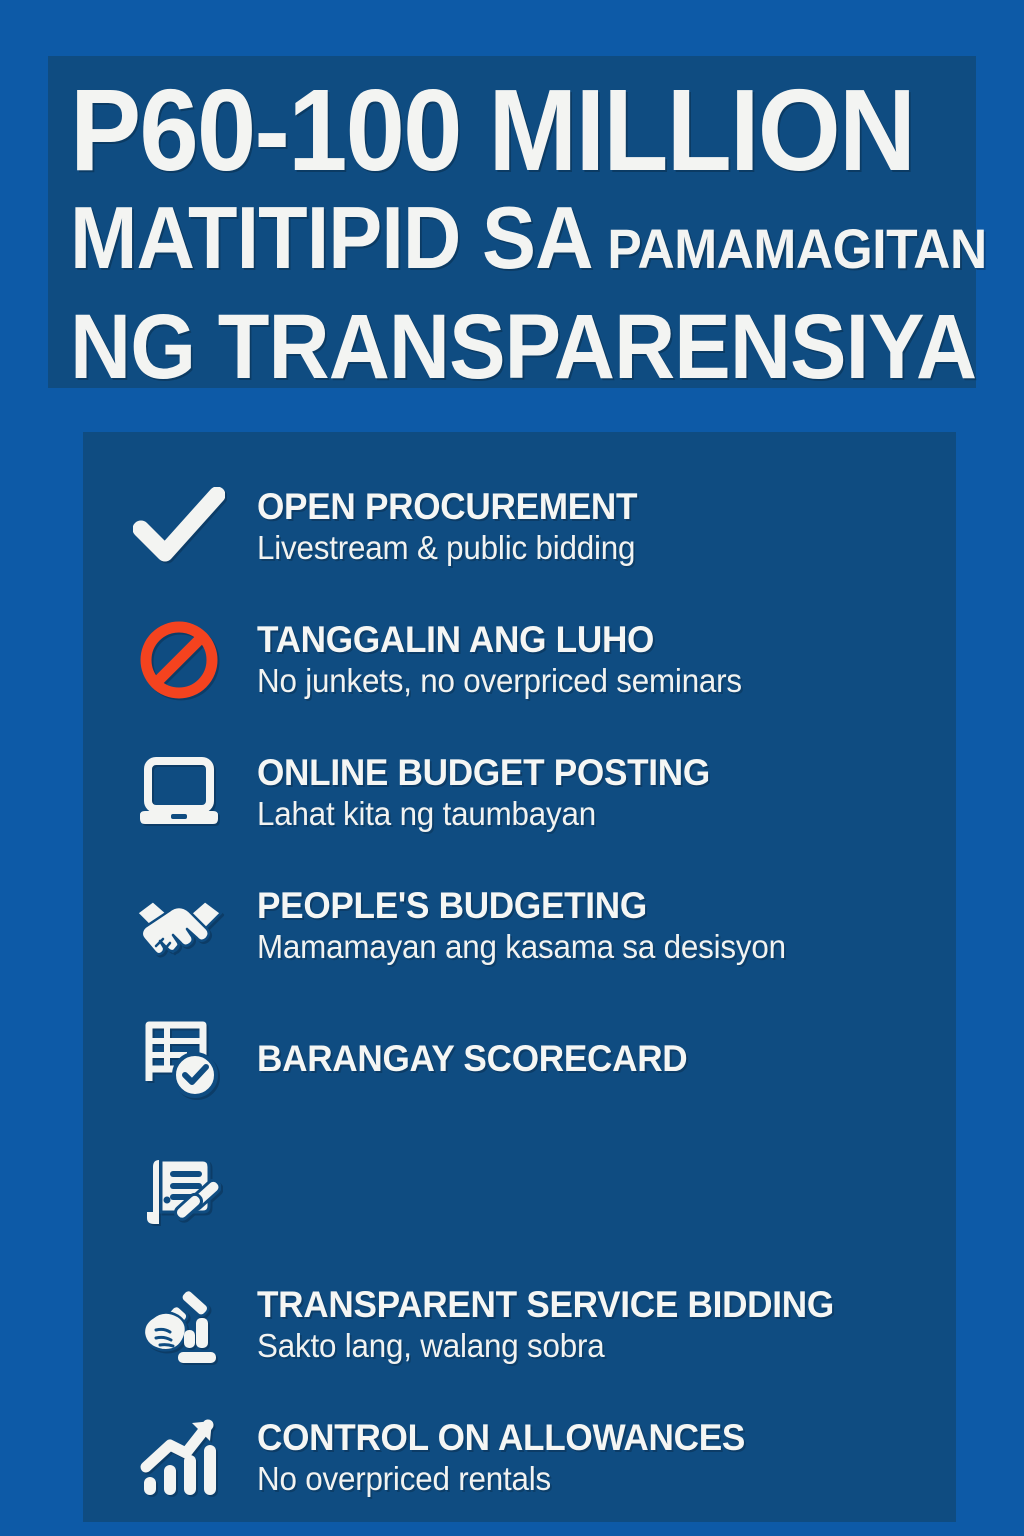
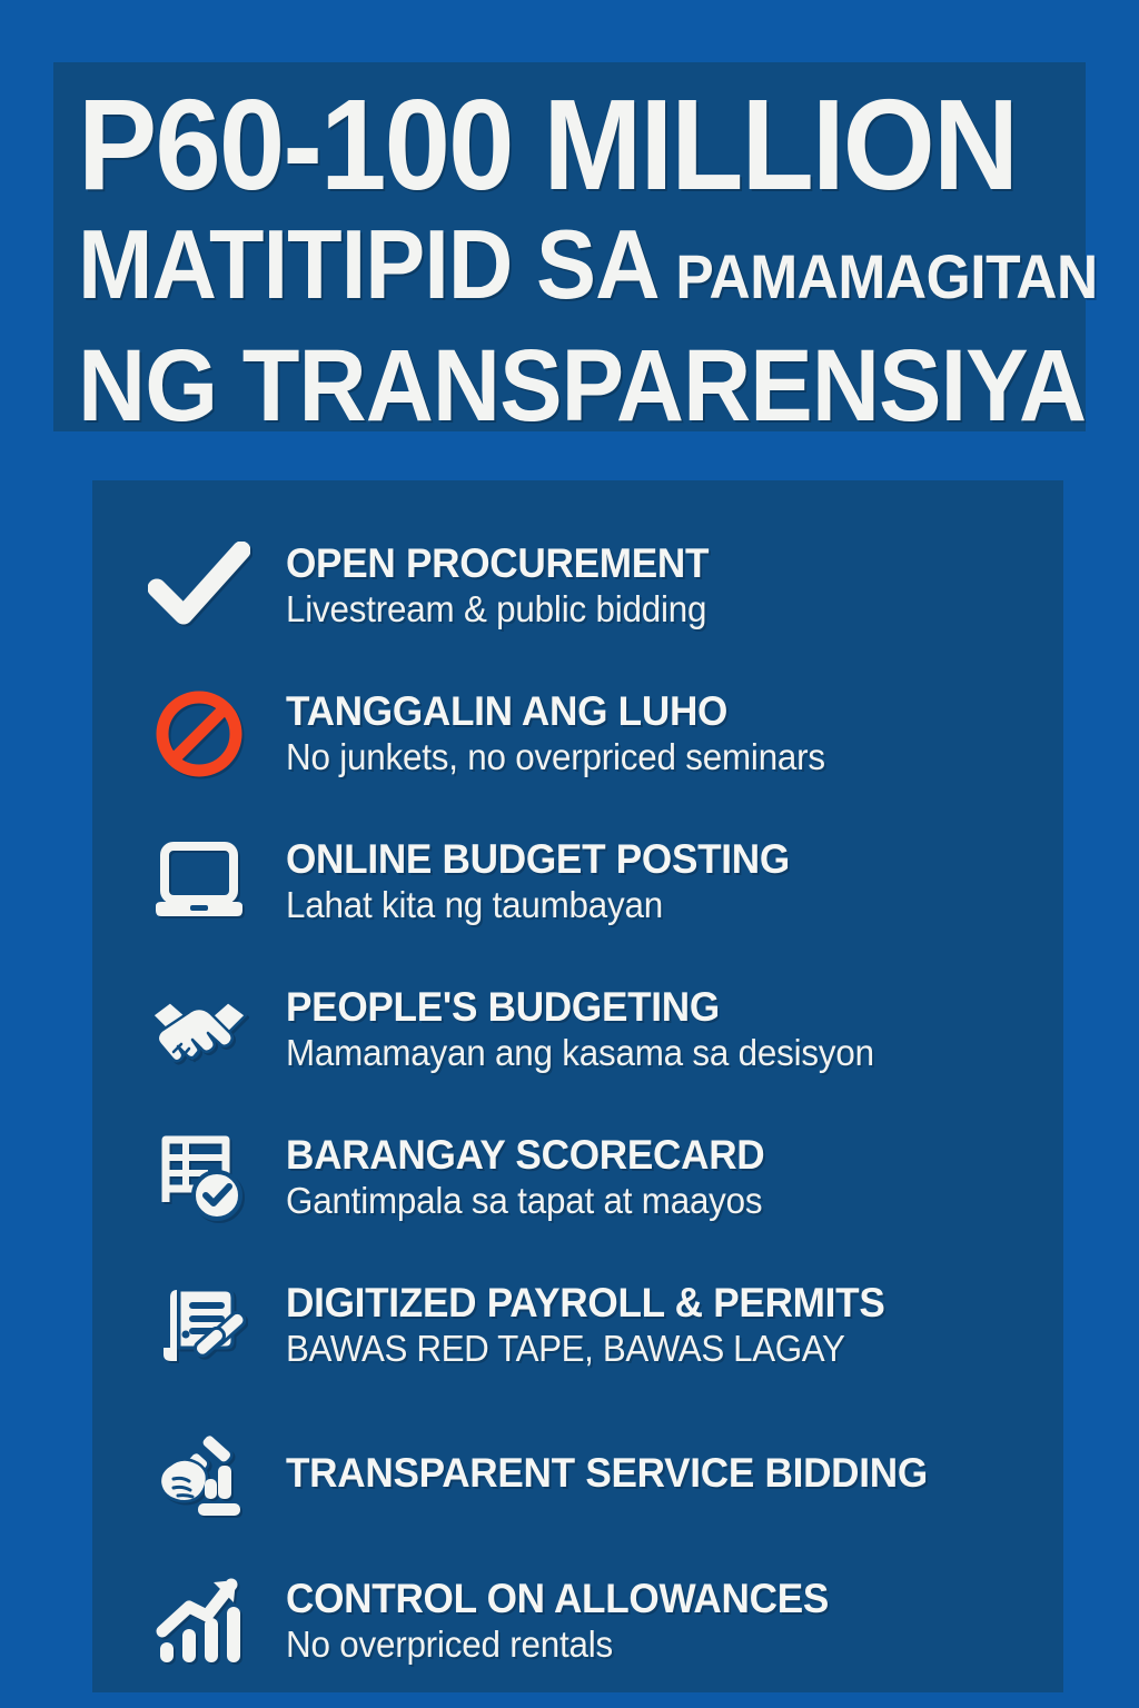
  P60-100 MILLION
  MATITIPID SA
  PAMAMAGITAN
  NG TRANSPARENSIYA
  OPEN PROCUREMENT
  Livestream & public bidding
  TANGGALIN ANG LUHO
  No junkets, no overpriced seminars
  ONLINE BUDGET POSTING
  Lahat kita ng taumbayan
  PEOPLE'S BUDGETING
  Mamamayan ang kasama sa desisyon
  BARANGAY SCORECARD
+ Gantimpala sa tapat at maayos
+ DIGITIZED PAYROLL & PERMITS
+ BAWAS RED TAPE, BAWAS LAGAY
  TRANSPARENT SERVICE BIDDING
- Sakto lang, walang sobra
  CONTROL ON ALLOWANCES
  No overpriced rentals
